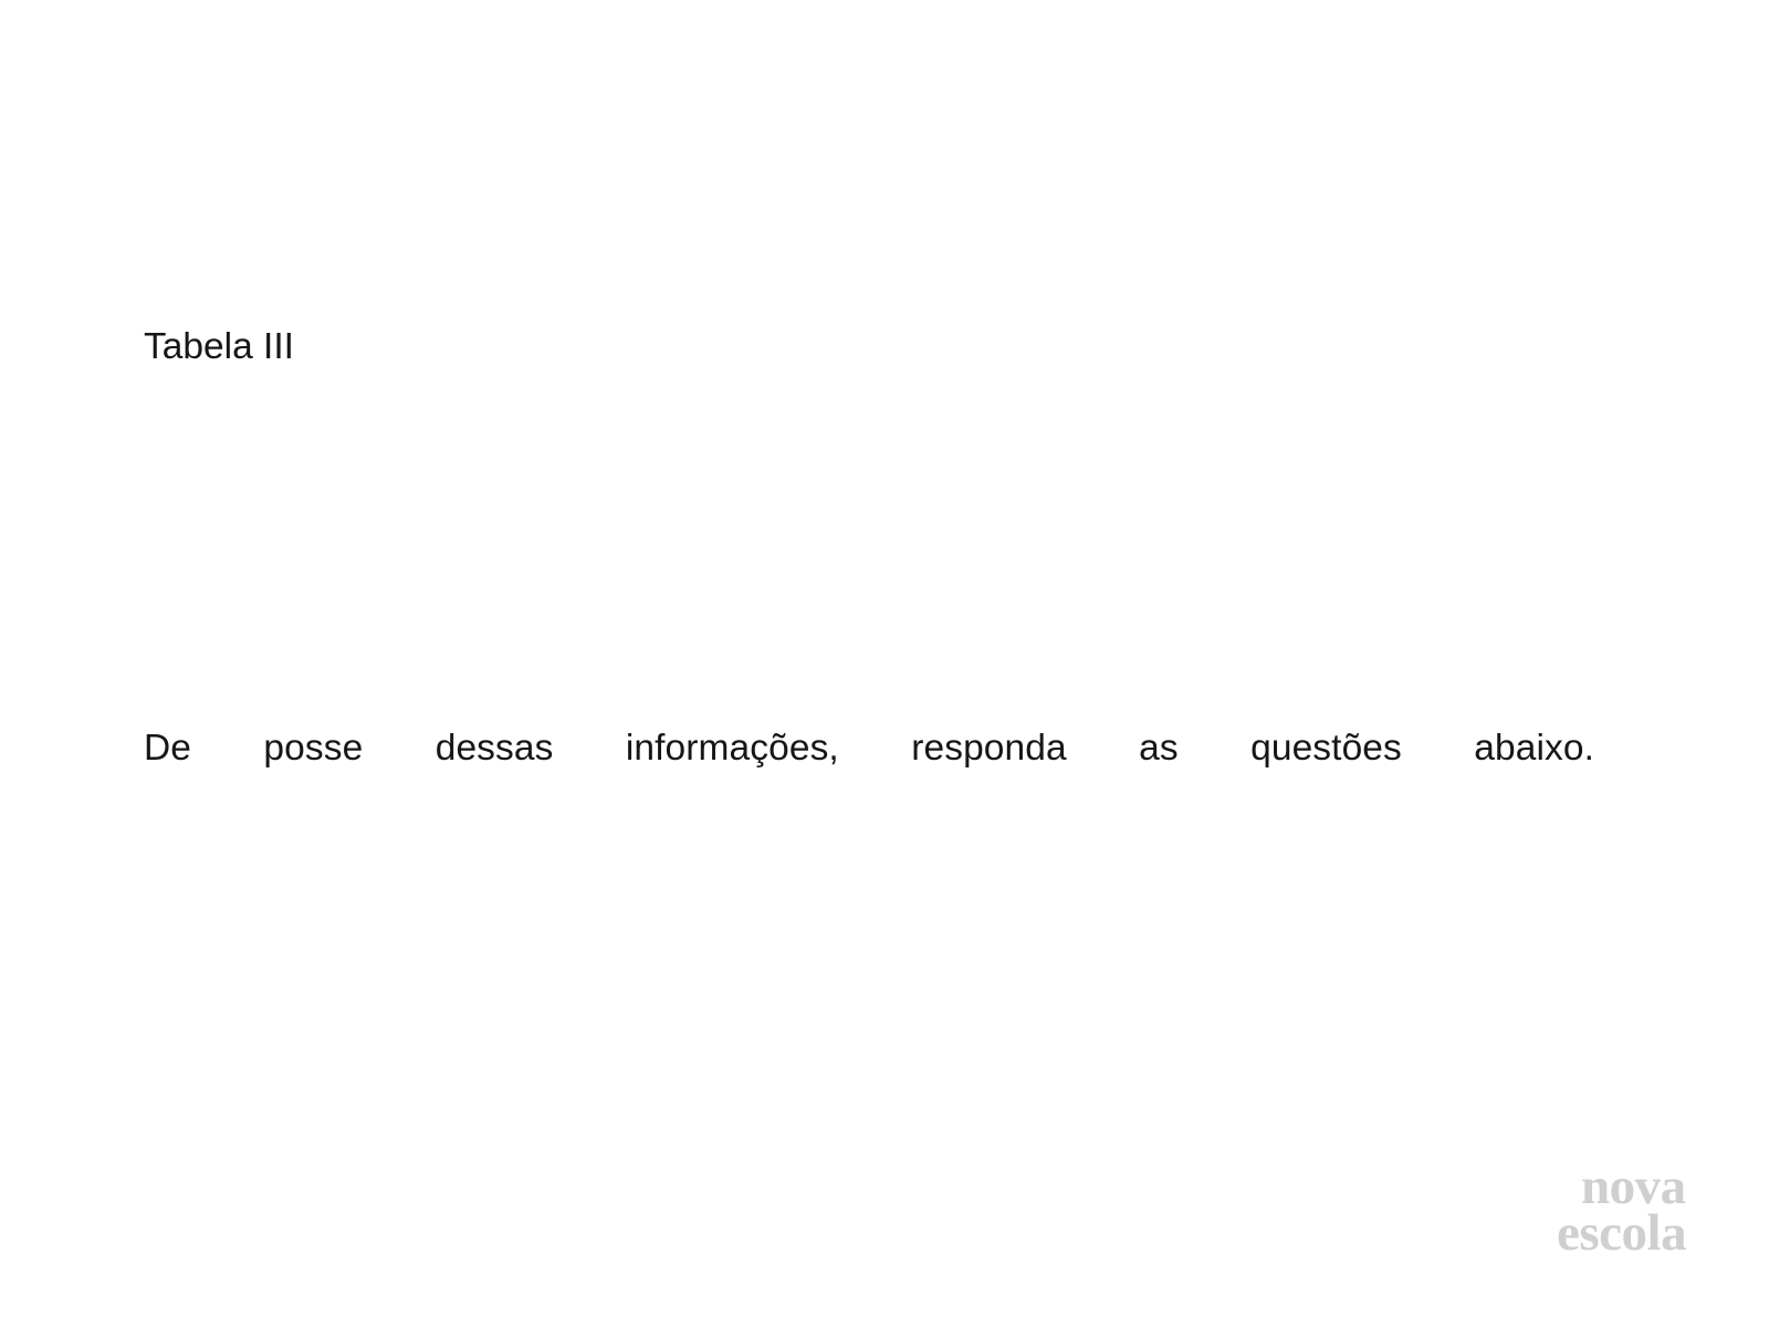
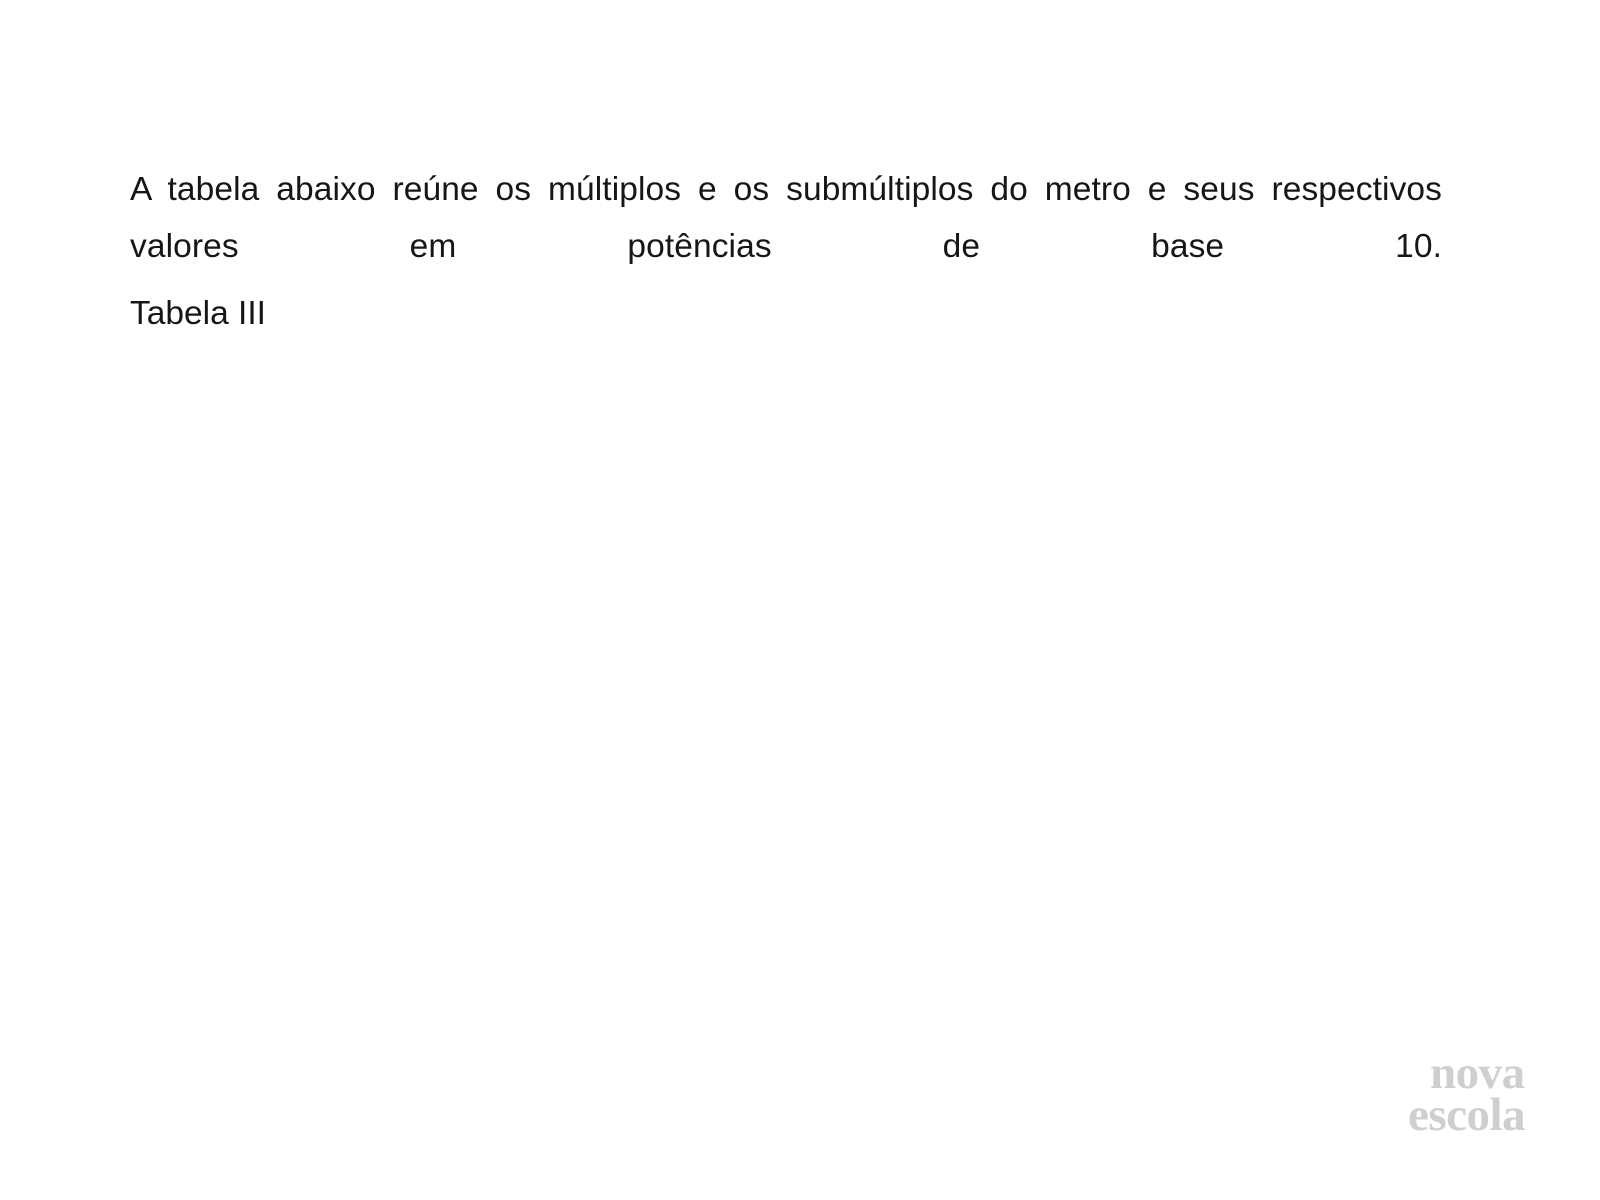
+ A tabela abaixo reúne os múltiplos e os submúltiplos do metro e seus respectivos valores em potências de base 10.
  Tabela III
- De posse dessas informações, responda as questões abaixo.
  nova
  escola
